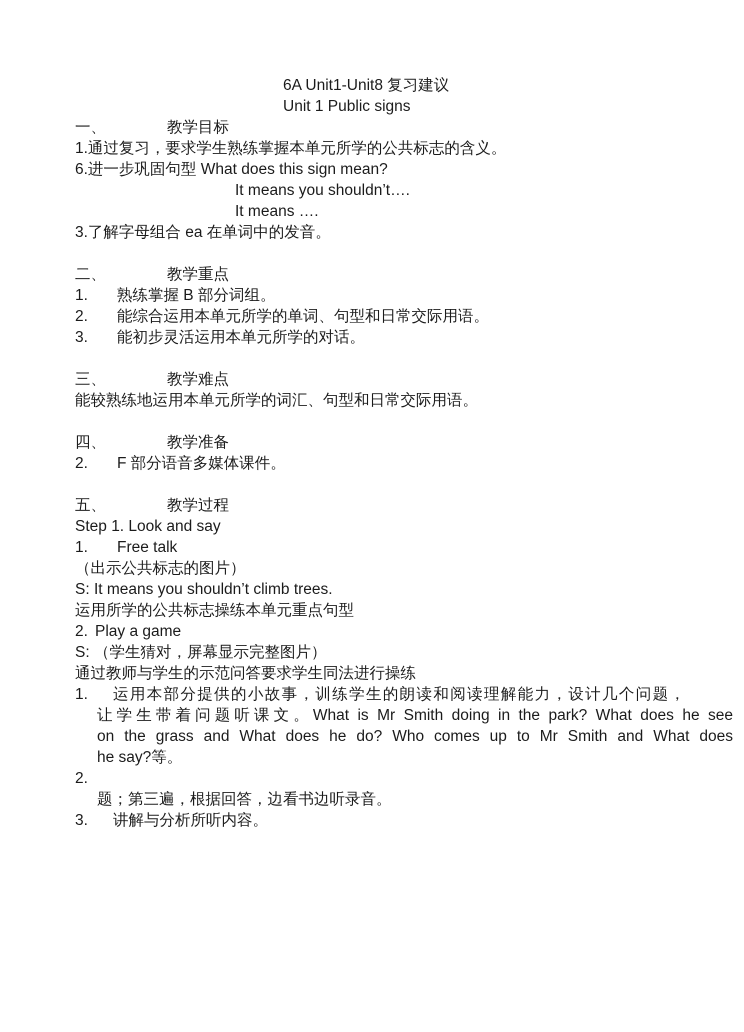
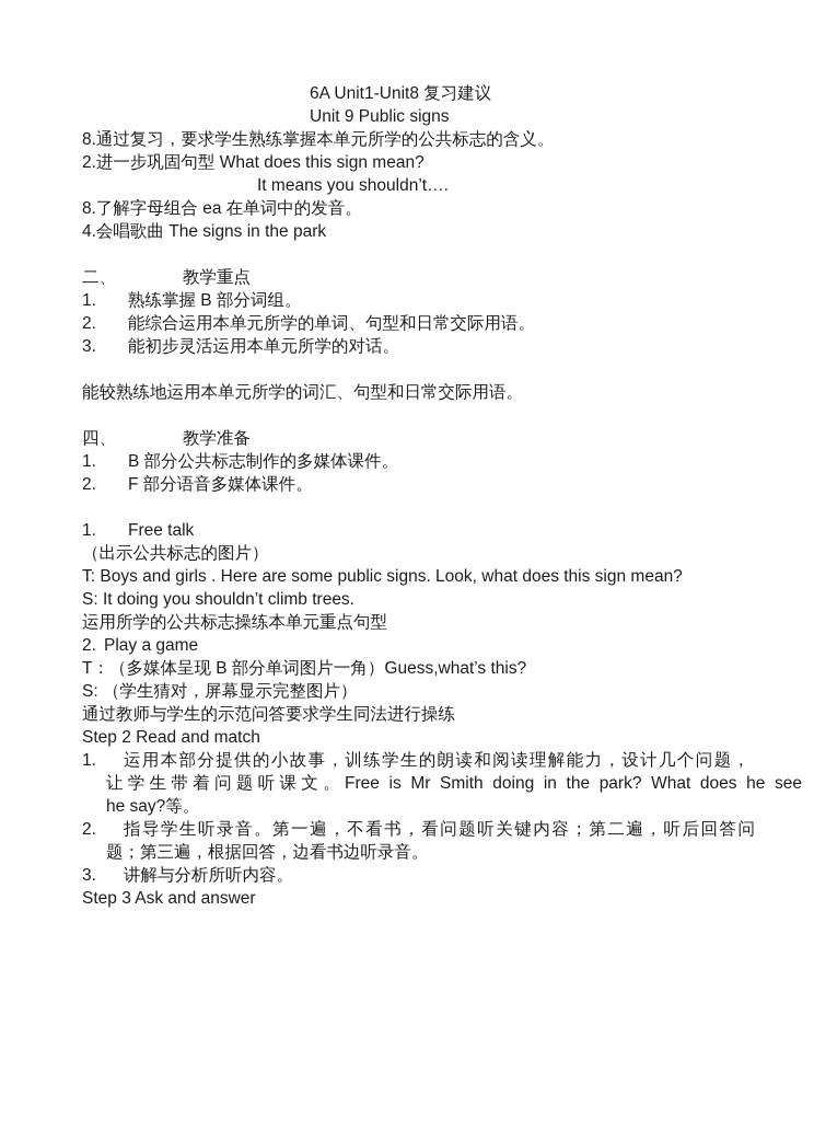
  6A Unit1-Unit8 复习建议
- Unit 1 Public signs
+ Unit 9 Public signs
- 一、 教学目标
- 1.通过复习，要求学生熟练掌握本单元所学的公共标志的含义。
+ 8.通过复习，要求学生熟练掌握本单元所学的公共标志的含义。
- 6.进一步巩固句型 What does this sign mean?
+ 2.进一步巩固句型 What does this sign mean?
  It means you shouldn’t….
- It means ….
- 3.了解字母组合 ea 在单词中的发音。
+ 8.了解字母组合 ea 在单词中的发音。
+ 4.会唱歌曲 The signs in the park
  二、 教学重点
  1. 熟练掌握 B 部分词组。
  2. 能综合运用本单元所学的单词、句型和日常交际用语。
  3. 能初步灵活运用本单元所学的对话。
- 三、 教学难点
  能较熟练地运用本单元所学的词汇、句型和日常交际用语。
  四、 教学准备
+ 1. B 部分公共标志制作的多媒体课件。
  2. F 部分语音多媒体课件。
- 五、 教学过程
- Step 1. Look and say
  1. Free talk
  （出示公共标志的图片）
+ T: Boys and girls . Here are some public signs. Look, what does this sign mean?
- S: It means you shouldn’t climb trees.
+ S: It doing you shouldn’t climb trees.
  运用所学的公共标志操练本单元重点句型
  2. Play a game
+ T：（多媒体呈现 B 部分单词图片一角）Guess,what’s this?
  S: （学生猜对，屏幕显示完整图片）
  通过教师与学生的示范问答要求学生同法进行操练
+ Step 2 Read and match
  1.
  运用本部分提供的小故事，训练学生的朗读和阅读理解能力，设计几个问题，
- 让学生带着问题听课文。What is Mr Smith doing in the park? What does he see
+ 让学生带着问题听课文。Free is Mr Smith doing in the park? What does he see
- on the grass and What does he do? Who comes up to Mr Smith and What does
  he say?等。
  2.
+ 指导学生听录音。第一遍，不看书，看问题听关键内容；第二遍，听后回答问
  题；第三遍，根据回答，边看书边听录音。
  3.
  讲解与分析所听内容。
+ Step 3 Ask and answer
